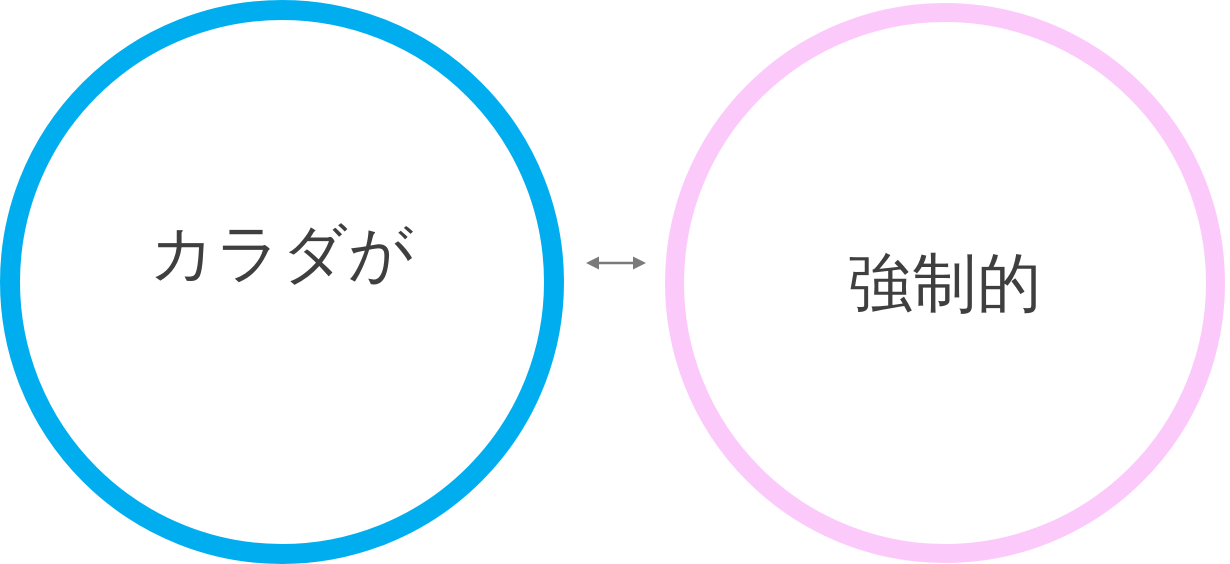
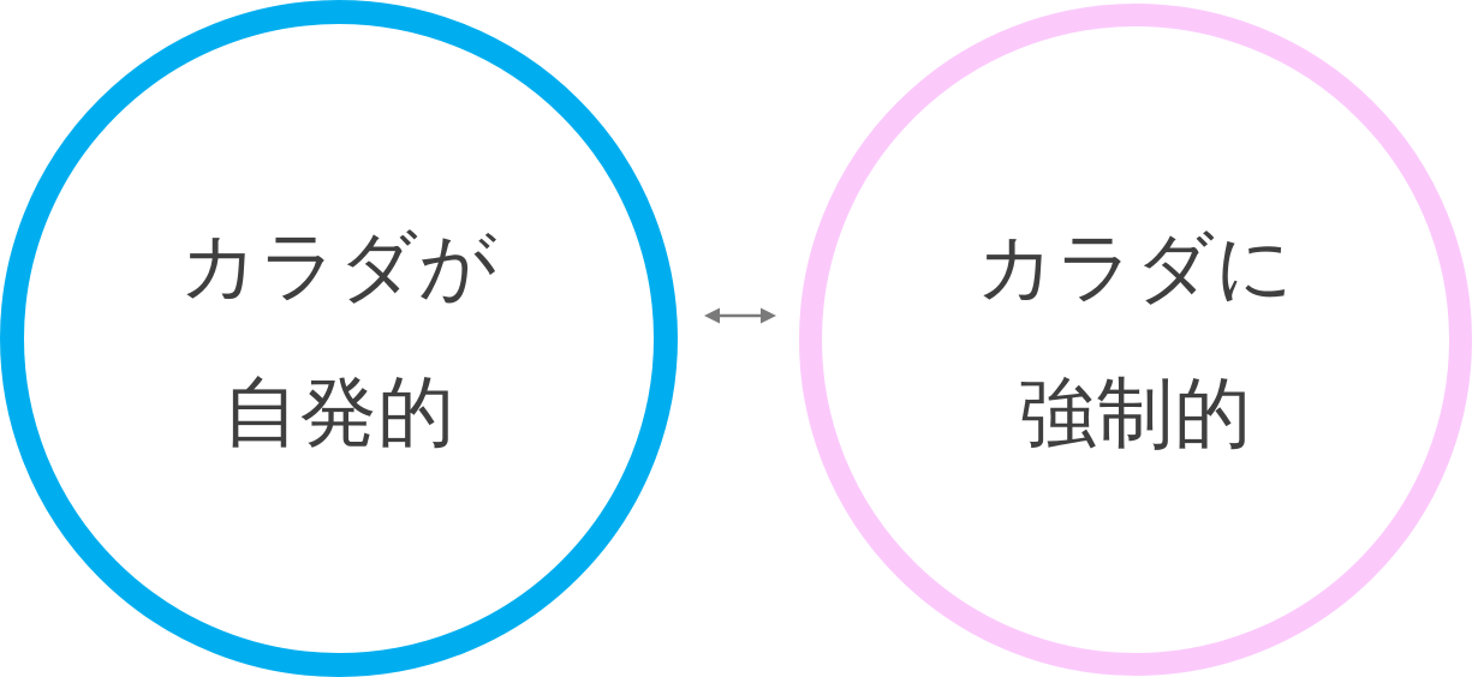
  カラダが
+ 自発的
+ カラダに
  強制的
